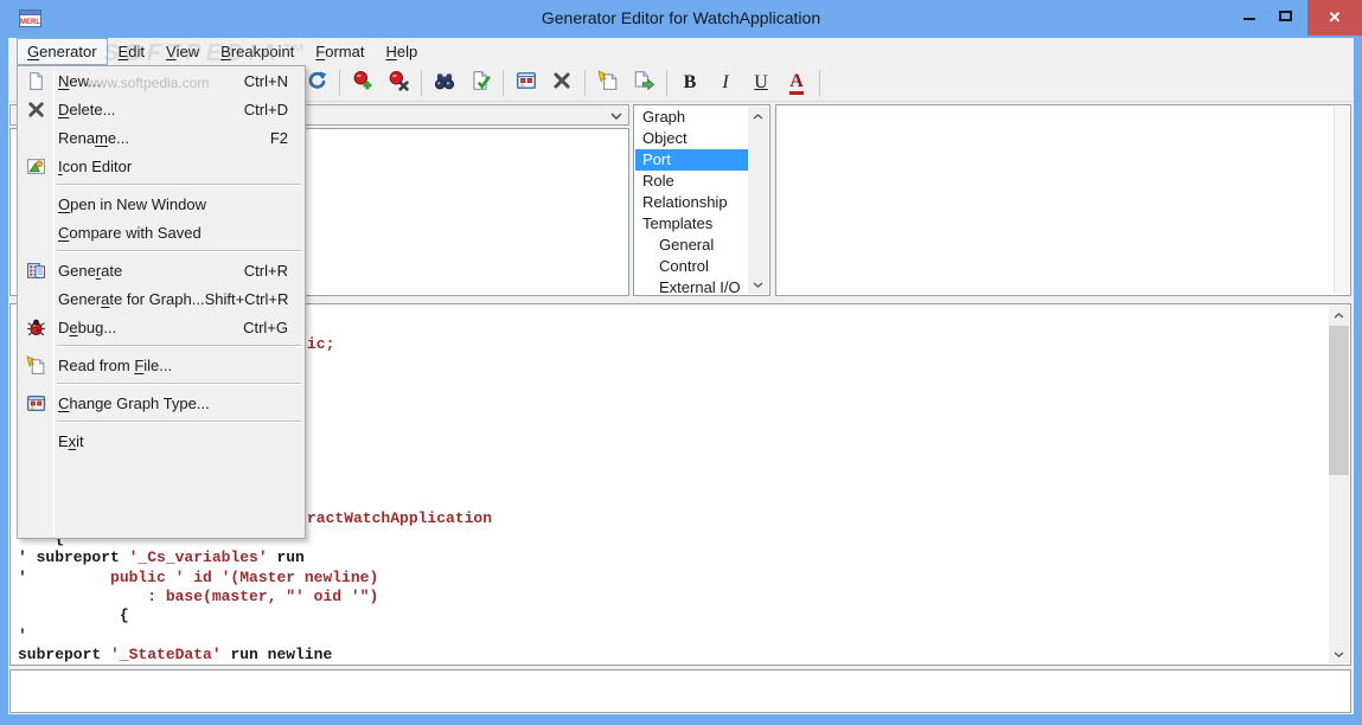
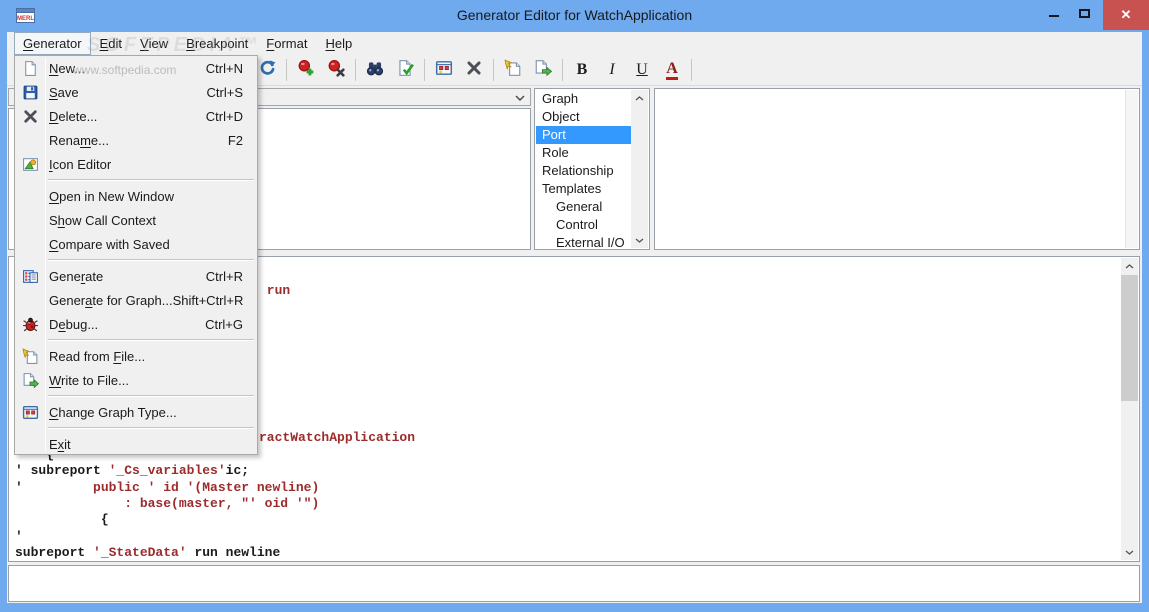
  Generator Editor for WatchApplication
  ✕
  SOFTPEDIA™
  G
  enerator
  E
  dit
  V
  iew
  B
  reakpoint
  F
  ormat
  H
  elp
  B
  I
  U
  A
  Graph
  Object
  Port
  Role
  Relationship
  Templates
  General
  Control
  External I/O
- ic;
+ run
  ractWatchApplication
- ' subreport '_Cs_variables' run
+ ' subreport '_Cs_variables'ic;
  ' public ' id '(Master newline)
  : base(master, "' oid '")
  {
  '
  subreport '_StateData' run newline
  www.softpedia.com
  New...
  Ctrl+N
+ Save
+ Ctrl+S
  Delete...
  Ctrl+D
  Rename...
  F2
  Icon Editor
  Open in New Window
+ Show Call Context
  Compare with Saved
  Generate
  Ctrl+R
  Generate for Graph...
  Shift+Ctrl+R
  Debug...
  Ctrl+G
  Read from File...
+ Write to File...
  Change Graph Type...
  Exit
